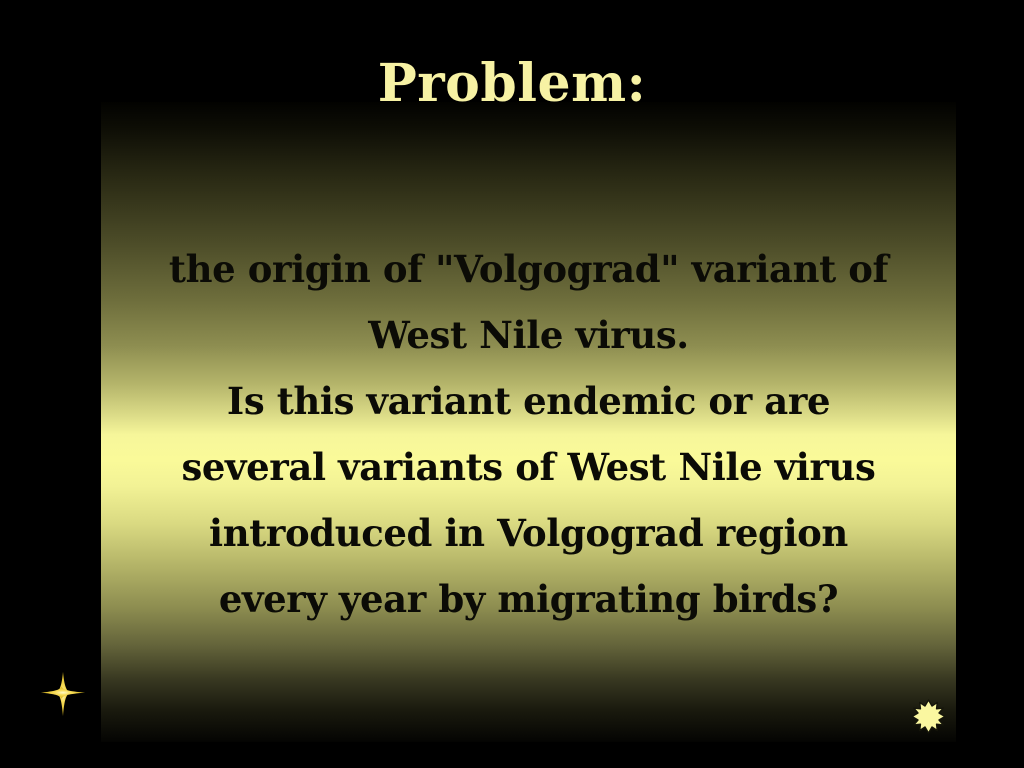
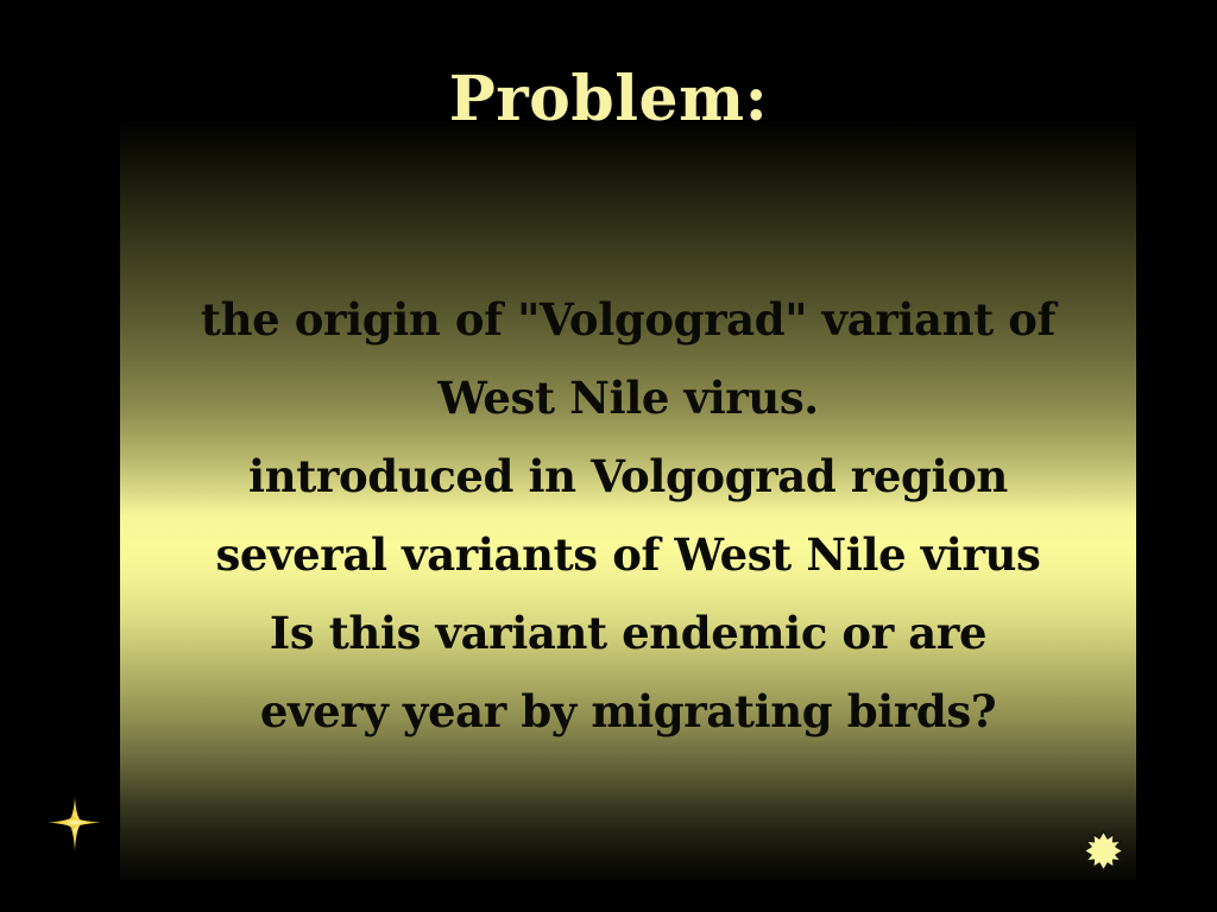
  Problem:
  the origin of "Volgograd" variant of
  West Nile virus.
- Is this variant endemic or are
+ introduced in Volgograd region
  several variants of West Nile virus
- introduced in Volgograd region
+ Is this variant endemic or are
  every year by migrating birds?
